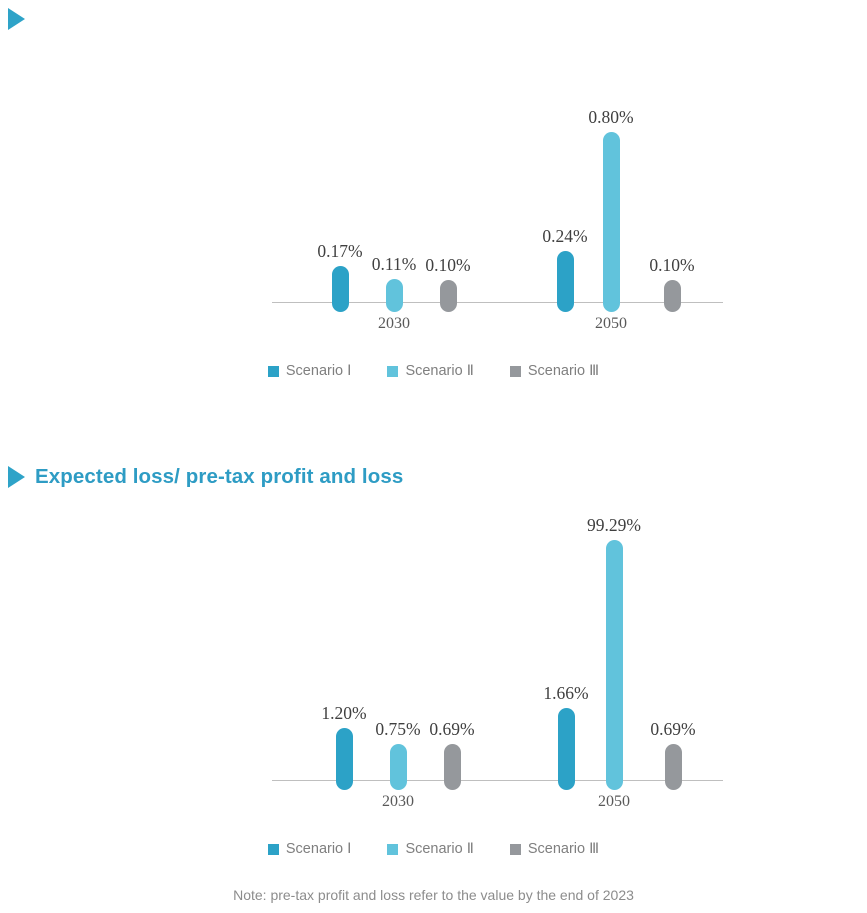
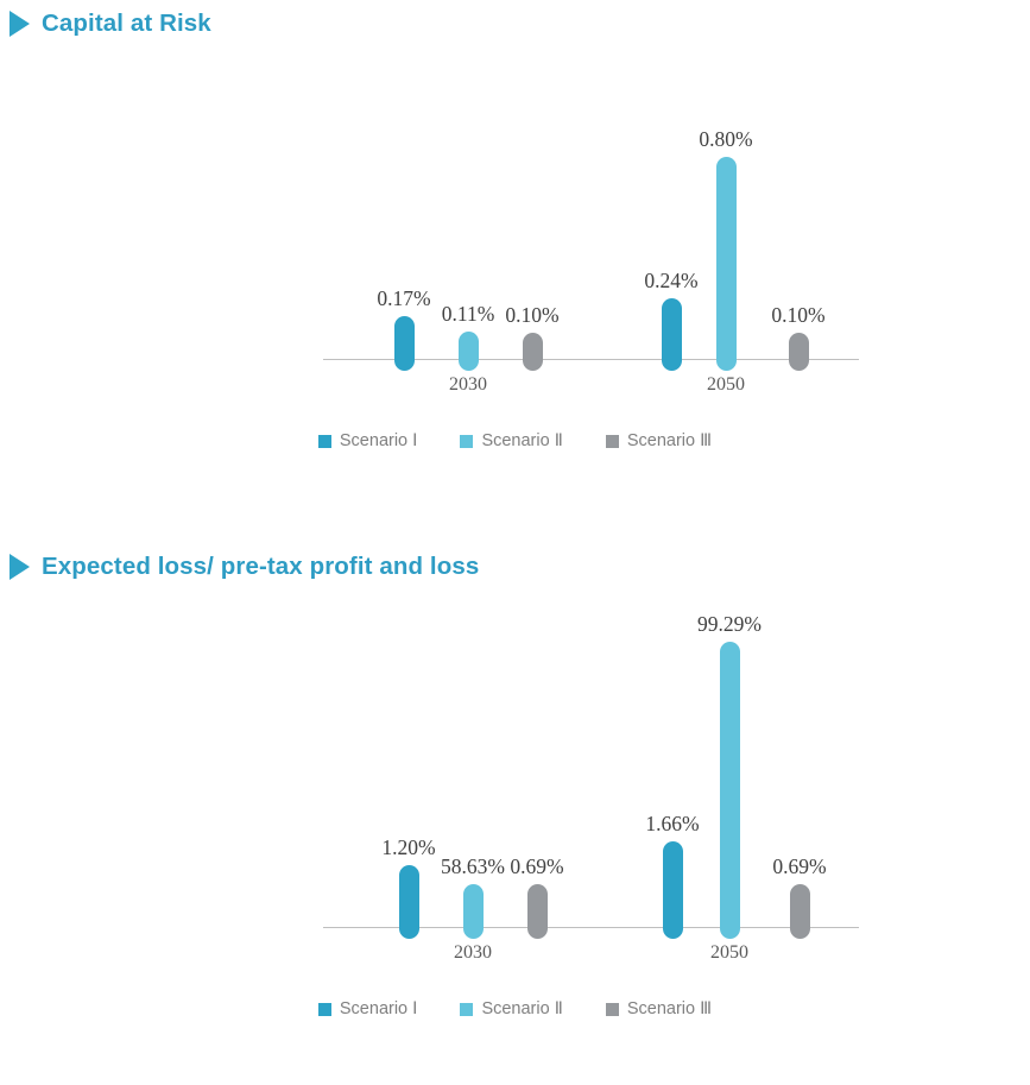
+ Capital at Risk
  0.17%
  0.11%
  0.10%
  2030
  0.24%
  0.80%
  0.10%
  2050
  Scenario Ⅰ
  Scenario Ⅱ
  Scenario Ⅲ
  Expected loss/ pre-tax profit and loss
  1.20%
- 0.75%
+ 58.63%
  0.69%
  2030
  1.66%
  99.29%
  0.69%
  2050
  Scenario Ⅰ
  Scenario Ⅱ
  Scenario Ⅲ
- Note: pre-tax profit and loss refer to the value by the end of 2023
